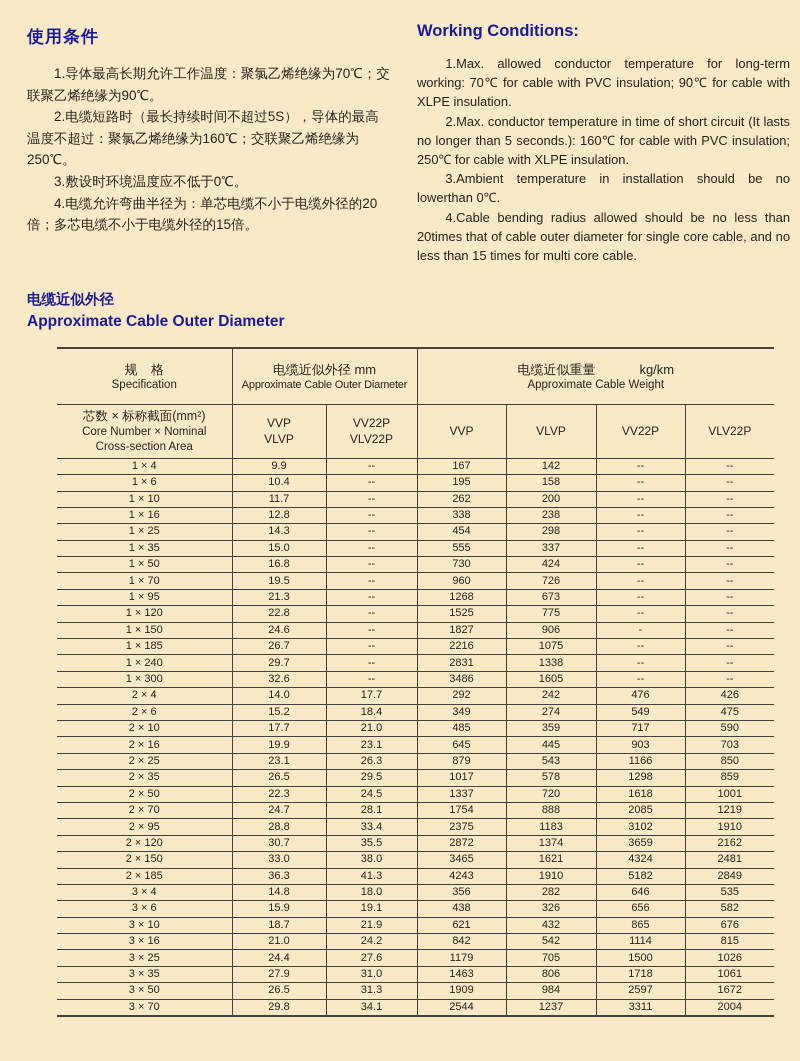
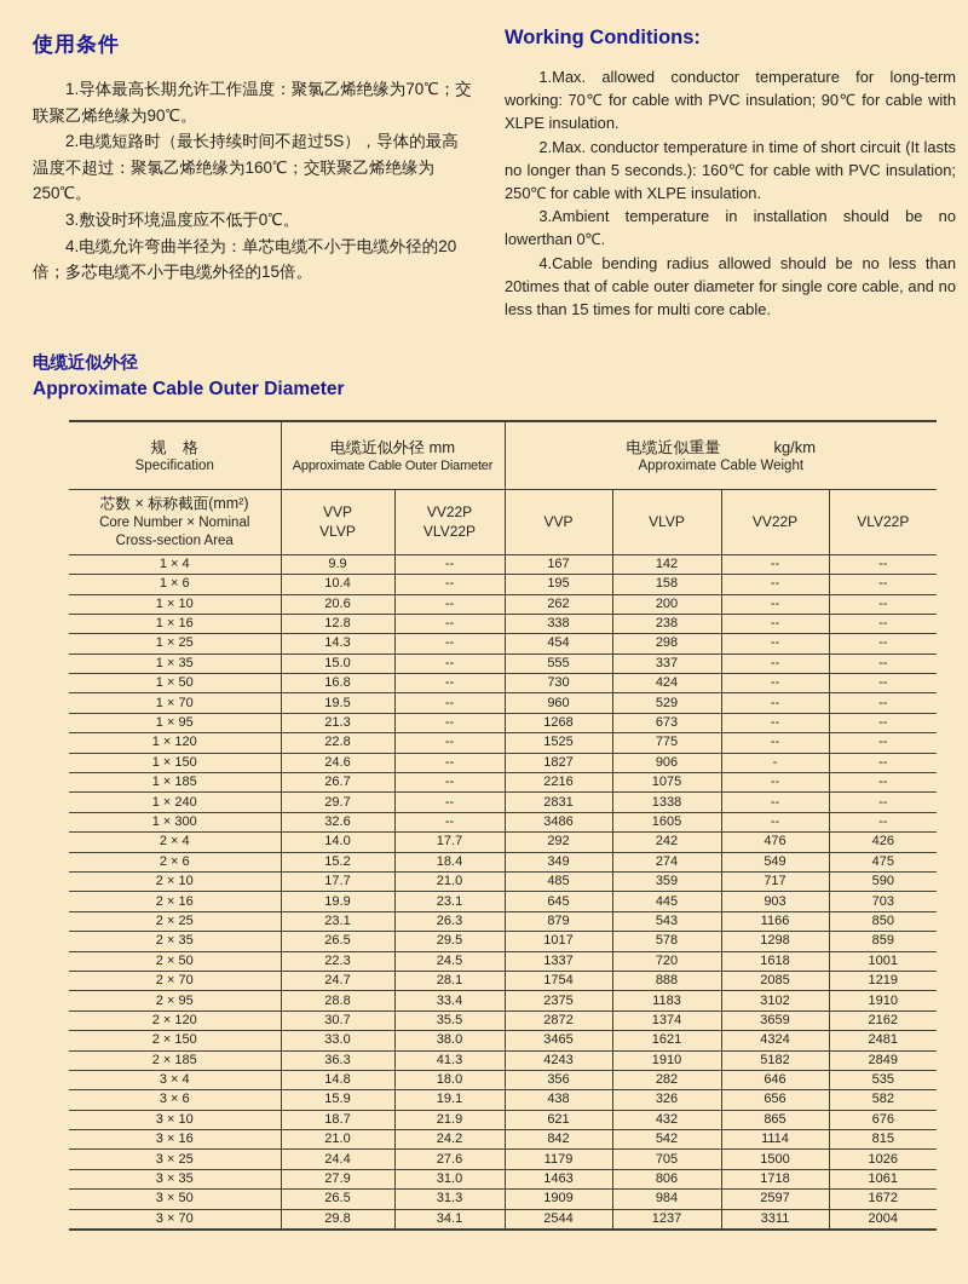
  使用条件
  1.导体最高长期允许工作温度：聚氯乙烯绝缘为70℃；交联聚乙烯绝缘为90℃。
  2.电缆短路时（最长持续时间不超过5S），导体的最高温度不超过：聚氯乙烯绝缘为160℃；交联聚乙烯绝缘为250℃。
  3.敷设时环境温度应不低于0℃。
  4.电缆允许弯曲半径为：单芯电缆不小于电缆外径的20倍；多芯电缆不小于电缆外径的15倍。
  Working Conditions:
  1.Max. allowed conductor temperature for long-term working: 70℃ for cable with PVC insulation; 90℃ for cable with XLPE insulation.
  2.Max. conductor temperature in time of short circuit (It lasts no longer than 5 seconds.): 160℃ for cable with PVC insulation; 250℃ for cable with XLPE insulation.
  3.Ambient temperature in installation should be no lowerthan 0℃.
  4.Cable bending radius allowed should be no less than 20times that of cable outer diameter for single core cable, and no less than 15 times for multi core cable.
  电缆近似外径
  Approximate Cable Outer Diameter
  规 格 Specification	电缆近似外径 mm Approximate Cable Outer Diameter	电缆近似重量 kg/km Approximate Cable Weight
  芯数 × 标称截面(mm²) Core Number × Nominal Cross-section Area	VVP VLVP	VV22P VLV22P	VVP	VLVP	VV22P	VLV22P
  1 × 4	9.9	--	167	142	--	--
  1 × 6	10.4	--	195	158	--	--
- 1 × 10	11.7	--	262	200	--	--
+ 1 × 10	20.6	--	262	200	--	--
  1 × 16	12.8	--	338	238	--	--
  1 × 25	14.3	--	454	298	--	--
  1 × 35	15.0	--	555	337	--	--
  1 × 50	16.8	--	730	424	--	--
- 1 × 70	19.5	--	960	726	--	--
+ 1 × 70	19.5	--	960	529	--	--
  1 × 95	21.3	--	1268	673	--	--
  1 × 120	22.8	--	1525	775	--	--
  1 × 150	24.6	--	1827	906	-	--
  1 × 185	26.7	--	2216	1075	--	--
  1 × 240	29.7	--	2831	1338	--	--
  1 × 300	32.6	--	3486	1605	--	--
  2 × 4	14.0	17.7	292	242	476	426
  2 × 6	15.2	18.4	349	274	549	475
  2 × 10	17.7	21.0	485	359	717	590
  2 × 16	19.9	23.1	645	445	903	703
  2 × 25	23.1	26.3	879	543	1166	850
  2 × 35	26.5	29.5	1017	578	1298	859
  2 × 50	22.3	24.5	1337	720	1618	1001
  2 × 70	24.7	28.1	1754	888	2085	1219
  2 × 95	28.8	33.4	2375	1183	3102	1910
  2 × 120	30.7	35.5	2872	1374	3659	2162
  2 × 150	33.0	38.0	3465	1621	4324	2481
  2 × 185	36.3	41.3	4243	1910	5182	2849
  3 × 4	14.8	18.0	356	282	646	535
  3 × 6	15.9	19.1	438	326	656	582
  3 × 10	18.7	21.9	621	432	865	676
  3 × 16	21.0	24.2	842	542	1114	815
  3 × 25	24.4	27.6	1179	705	1500	1026
  3 × 35	27.9	31.0	1463	806	1718	1061
  3 × 50	26.5	31.3	1909	984	2597	1672
  3 × 70	29.8	34.1	2544	1237	3311	2004
